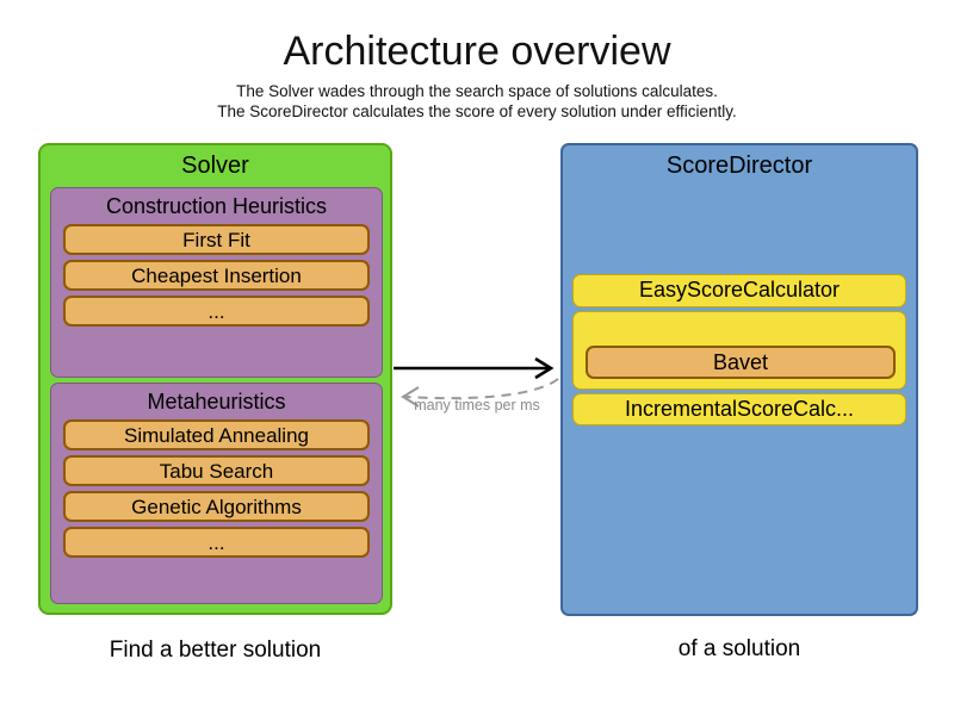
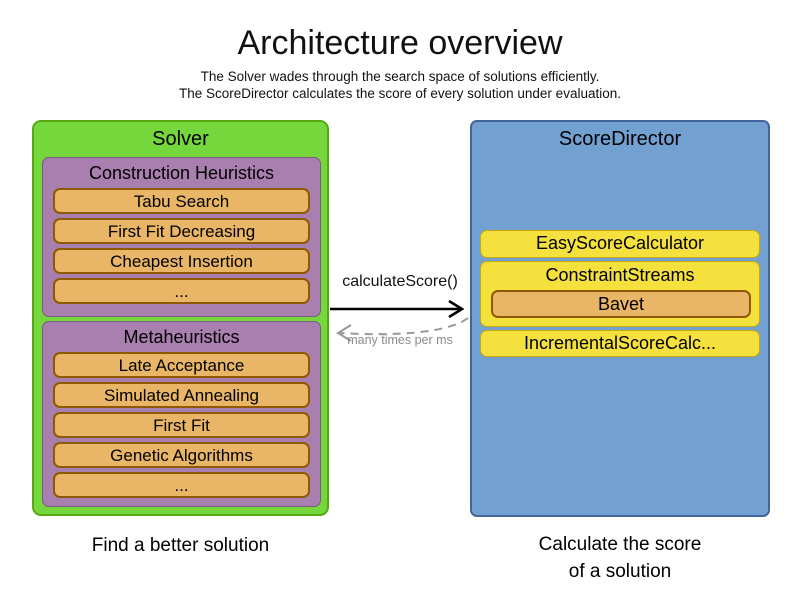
  Architecture overview
- The Solver wades through the search space of solutions calculates.
+ The Solver wades through the search space of solutions efficiently.
- The ScoreDirector calculates the score of every solution under efficiently.
+ The ScoreDirector calculates the score of every solution under evaluation.
  Solver
  Construction Heuristics
- First Fit
+ Tabu Search
+ First Fit Decreasing
  Cheapest Insertion
  ...
  Metaheuristics
+ Late Acceptance
  Simulated Annealing
- Tabu Search
+ First Fit
  Genetic Algorithms
  ...
  ScoreDirector
  EasyScoreCalculator
+ ConstraintStreams
  Bavet
  IncrementalScoreCalc...
+ calculateScore()
  many times per ms
  Find a better solution
+ Calculate the score
  of a solution
